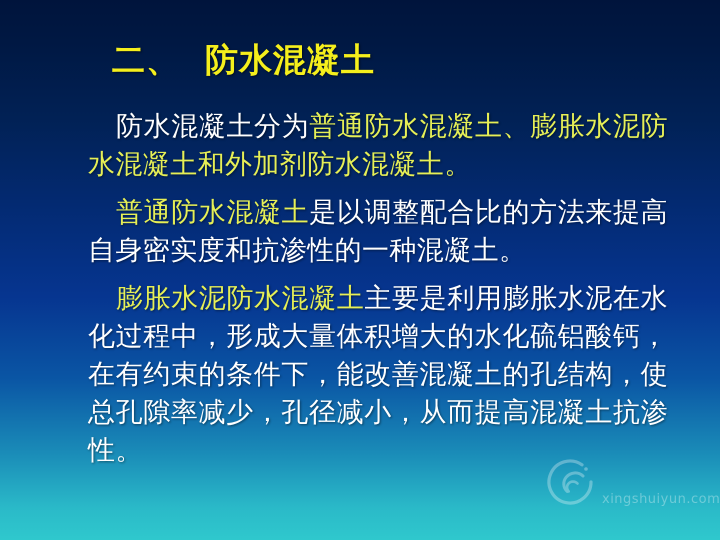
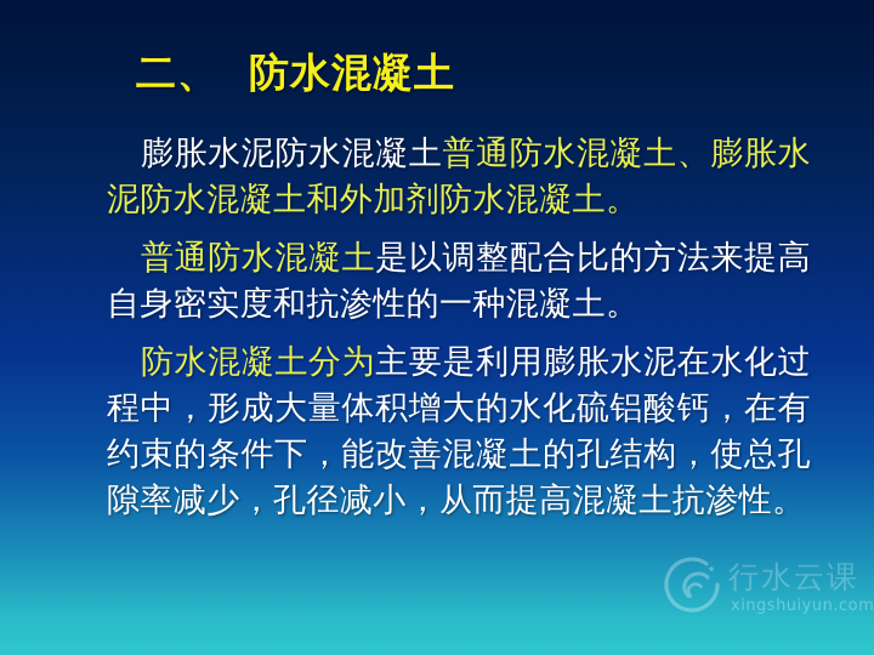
  二、 防水混凝土
- 防水混凝土分为普通防水混凝土、膨胀水泥防水混凝土和外加剂防水混凝土。
+ 膨胀水泥防水混凝土普通防水混凝土、膨胀水泥防水混凝土和外加剂防水混凝土。
  普通防水混凝土是以调整配合比的方法来提高自身密实度和抗渗性的一种混凝土。
- 膨胀水泥防水混凝土主要是利用膨胀水泥在水化过程中，形成大量体积增大的水化硫铝酸钙，在有约束的条件下，能改善混凝土的孔结构，使总孔隙率减少，孔径减小，从而提高混凝土抗渗性。
+ 防水混凝土分为主要是利用膨胀水泥在水化过程中，形成大量体积增大的水化硫铝酸钙，在有约束的条件下，能改善混凝土的孔结构，使总孔隙率减少，孔径减小，从而提高混凝土抗渗性。
+ 行水云课
  xingshuiyun.com
